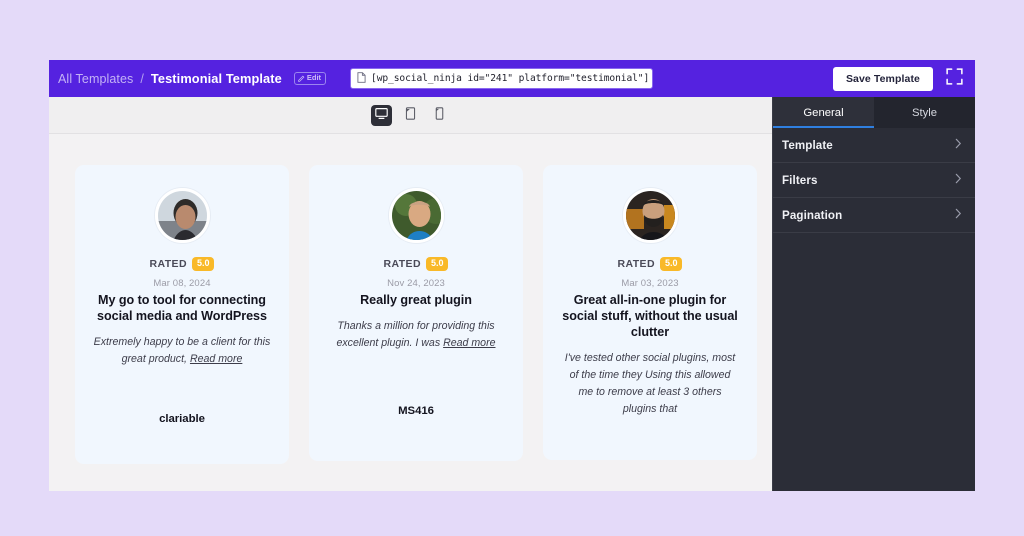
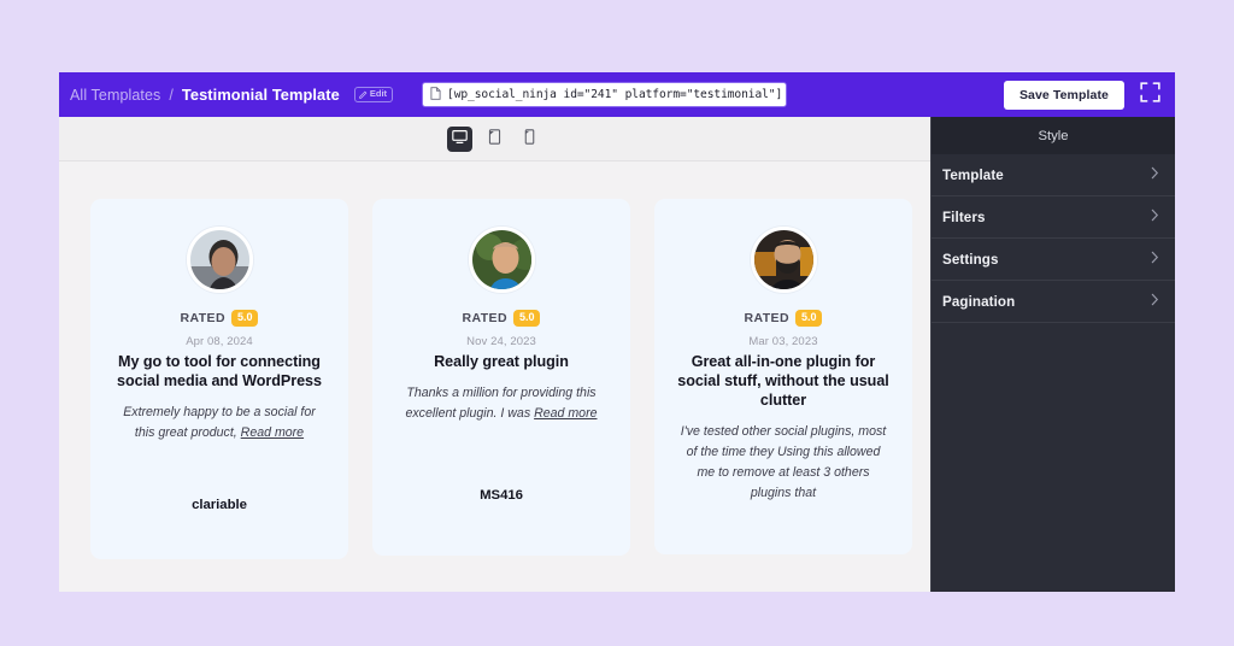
  All Templates
  /
  Testimonial Template
  Edit
  [wp_social_ninja id="241" platform="testimonial"]
  Save Template
  RATED
  5.0
- Mar 08, 2024
+ Apr 08, 2024
  My go to tool for connecting social media and WordPress
- Extremely happy to be a client for this great product, Read more
+ Extremely happy to be a social for this great product, Read more
  clariable
  RATED
  5.0
  Nov 24, 2023
  Really great plugin
  Thanks a million for providing this excellent plugin. I was Read more
  MS416
  RATED
  5.0
  Mar 03, 2023
  Great all-in-one plugin for social stuff, without the usual clutter
  I've tested other social plugins, most of the time they Using this allowed me to remove at least 3 others plugins that
- General
  Style
  Template
  Filters
+ Settings
  Pagination
